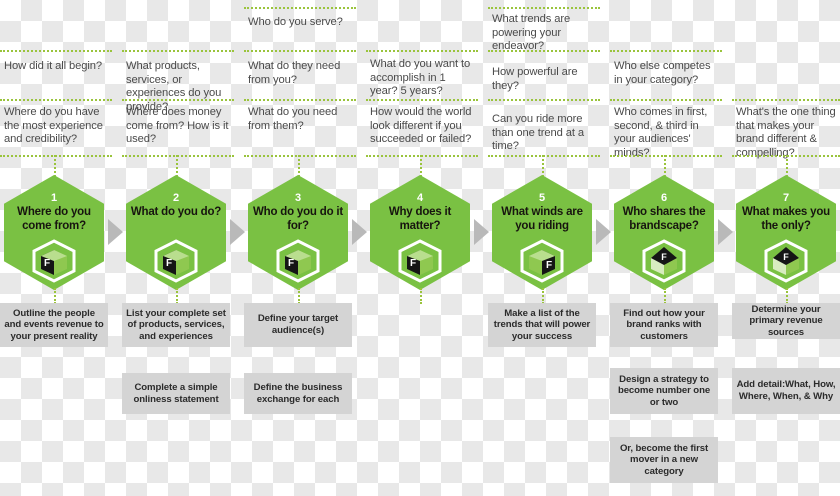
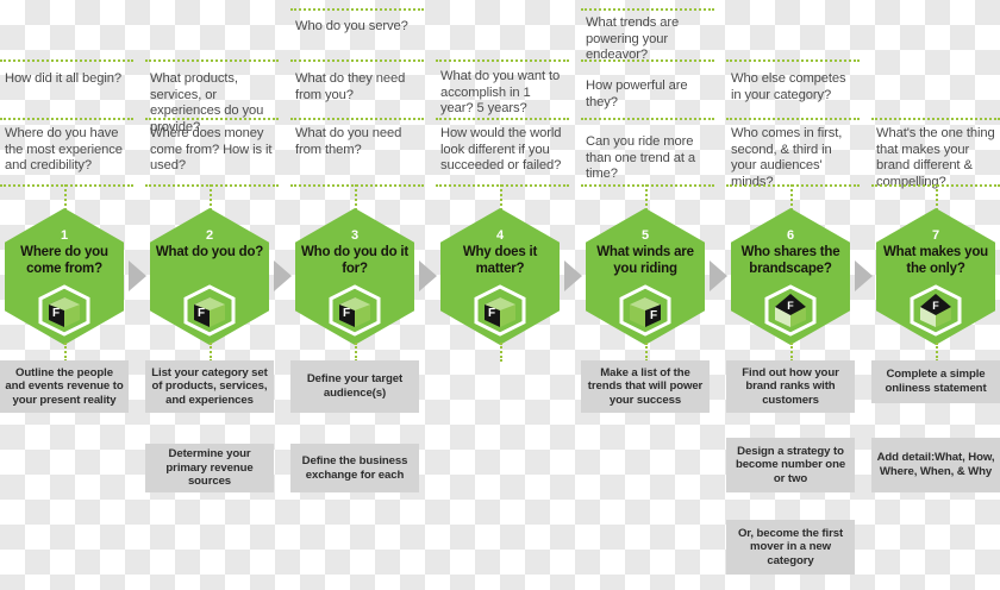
  How did it all begin?
  Where do you have the most experience and credibility?
  What products, services, or experiences do you provide?
  Where does money come from? How is it used?
  Who do you serve?
  What do they need from you?
  What do you need from them?
  What do you want to accomplish in 1 year? 5 years?
  How would the world look different if you succeeded or failed?
  What trends are powering your endeavor?
  How powerful are they?
  Can you ride more than one trend at a time?
  Who else competes in your category?
  Who comes in first, second, & third in your audiences' minds?
  What's the one thing that makes your brand different & compelling?
  1
  Where do you come from?
  F
  2
  What do you do?
  F
  3
  Who do you do it for?
  F
  4
  Why does it matter?
  F
  5
  What winds are you riding
  F
  6
  Who shares the brandscape?
  F
  7
  What makes you the only?
  F
  Outline the people and events revenue to your present reality
- List your complete set of products, services, and experiences
+ List your category set of products, services, and experiences
- Complete a simple onliness statement
+ Determine your primary revenue sources
  Define your target audience(s)
  Define the business exchange for each
  Make a list of the trends that will power your success
  Find out how your brand ranks with customers
  Design a strategy to become number one or two
  Or, become the first mover in a new category
- Determine your primary revenue sources
+ Complete a simple onliness statement
  Add detail:What, How, Where, When, & Why
